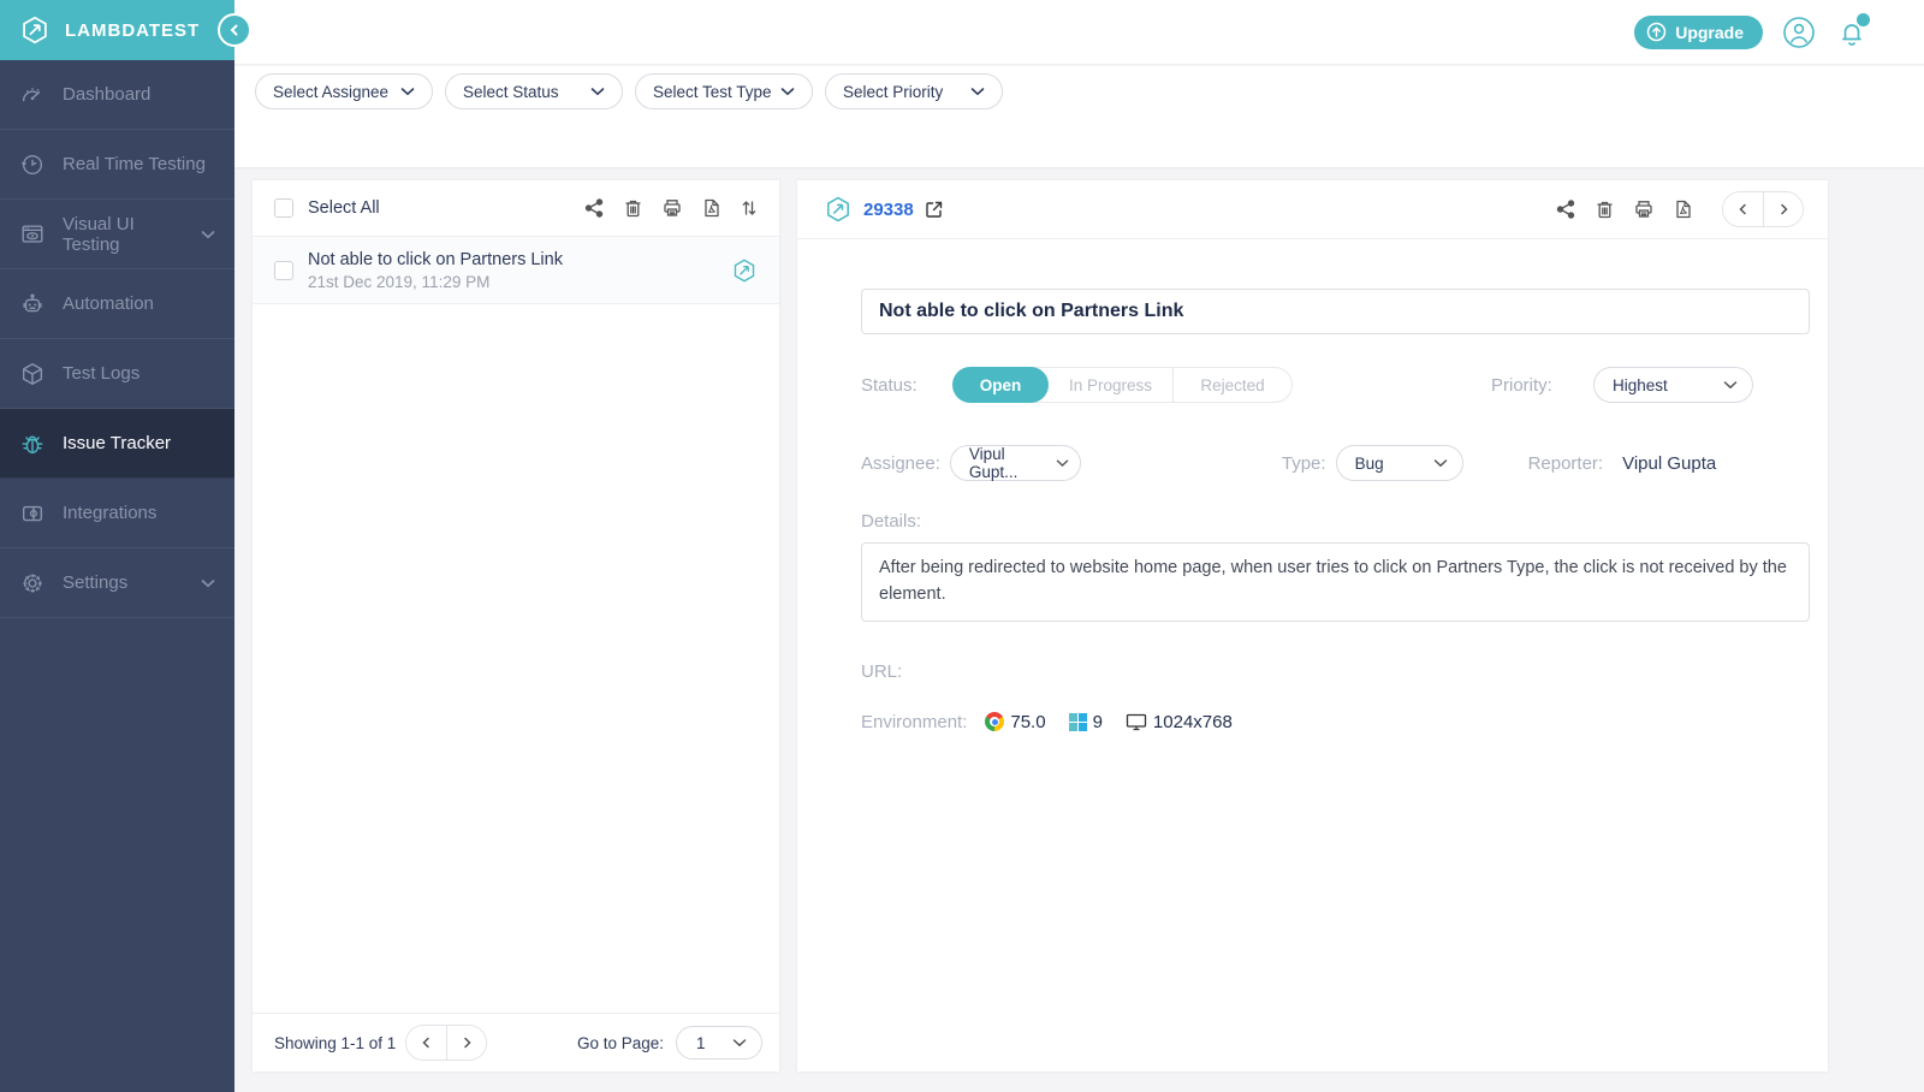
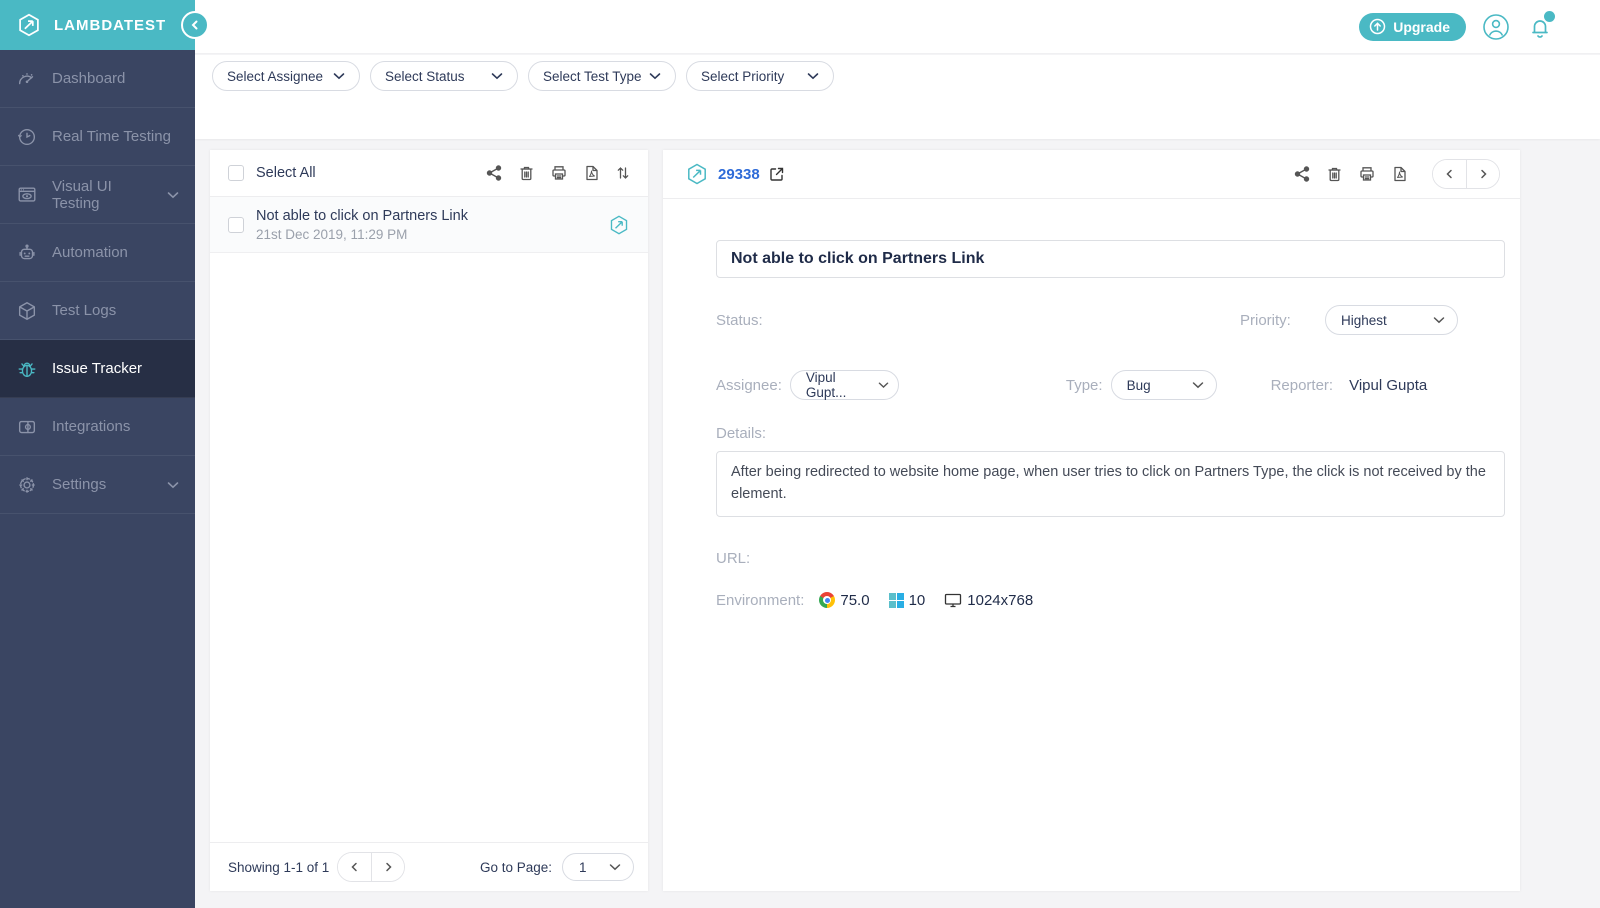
  LAMBDATEST
  Dashboard
  Real Time Testing
  Visual UI Testing
  Automation
  Test Logs
  Issue Tracker
  Integrations
  Settings
  Upgrade
  Select Assignee
  Select Status
  Select Test Type
  Select Priority
  Select All
  Not able to click on Partners Link
  21st Dec 2019, 11:29 PM
  Showing 1-1 of 1
  Go to Page:
  1
  29338
  Not able to click on Partners Link
  Status:
- Open
- In Progress
- Rejected
  Priority:
  Highest
  Assignee:
  Vipul Gupt...
  Type:
  Bug
  Reporter:
  Vipul Gupta
  Details:
  After being redirected to website home page, when user tries to click on Partners Type, the click is not received by the element.
  URL:
  Environment:
  75.0
- 9
+ 10
  1024x768
